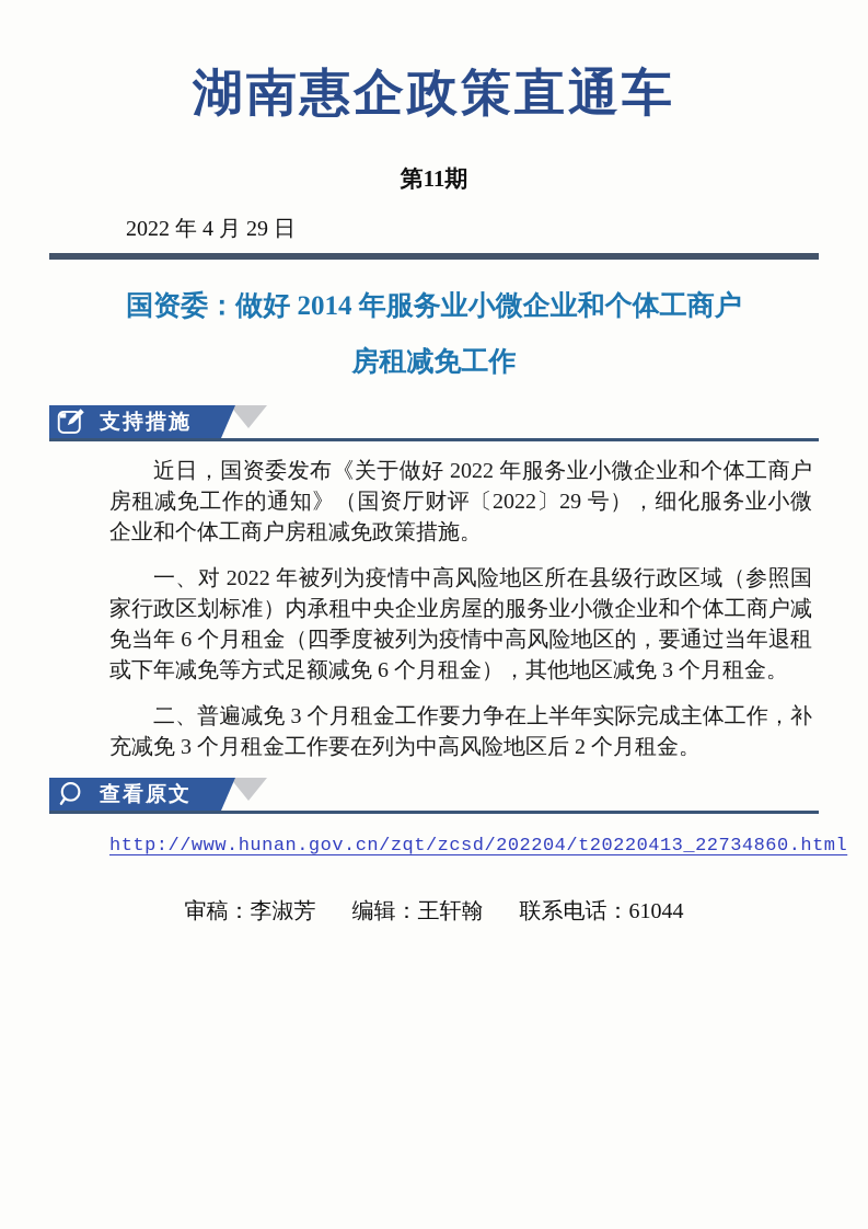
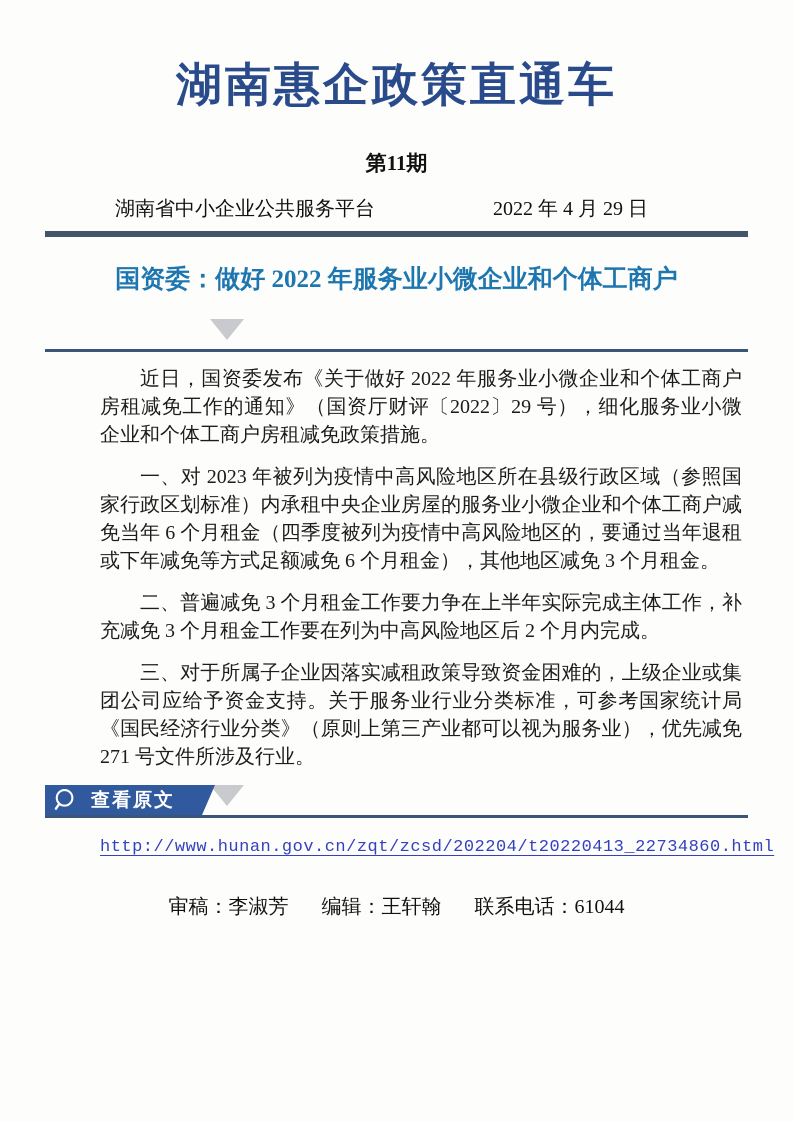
  湖南惠企政策直通车
  第11期
+ 湖南省中小企业公共服务平台
  2022 年 4 月 29 日
- 国资委：做好 2014 年服务业小微企业和个体工商户
+ 国资委：做好 2022 年服务业小微企业和个体工商户
- 房租减免工作
- 支持措施
  近日，国资委发布《关于做好 2022 年服务业小微企业和个体工商户房租减免工作的通知》（国资厅财评〔2022〕29 号），细化服务业小微企业和个体工商户房租减免政策措施。
- 一、对 2022 年被列为疫情中高风险地区所在县级行政区域（参照国家行政区划标准）内承租中央企业房屋的服务业小微企业和个体工商户减免当年 6 个月租金（四季度被列为疫情中高风险地区的，要通过当年退租或下年减免等方式足额减免 6 个月租金），其他地区减免 3 个月租金。
+ 一、对 2023 年被列为疫情中高风险地区所在县级行政区域（参照国家行政区划标准）内承租中央企业房屋的服务业小微企业和个体工商户减免当年 6 个月租金（四季度被列为疫情中高风险地区的，要通过当年退租或下年减免等方式足额减免 6 个月租金），其他地区减免 3 个月租金。
- 二、普遍减免 3 个月租金工作要力争在上半年实际完成主体工作，补充减免 3 个月租金工作要在列为中高风险地区后 2 个月租金。
+ 二、普遍减免 3 个月租金工作要力争在上半年实际完成主体工作，补充减免 3 个月租金工作要在列为中高风险地区后 2 个月内完成。
+ 三、对于所属子企业因落实减租政策导致资金困难的，上级企业或集团公司应给予资金支持。关于服务业行业分类标准，可参考国家统计局《国民经济行业分类》（原则上第三产业都可以视为服务业），优先减免 271 号文件所涉及行业。
  查看原文
  http://www.hunan.gov.cn/zqt/zcsd/202204/t20220413_22734860.html
  审稿：李淑芳 编辑：王轩翰 联系电话：61044
